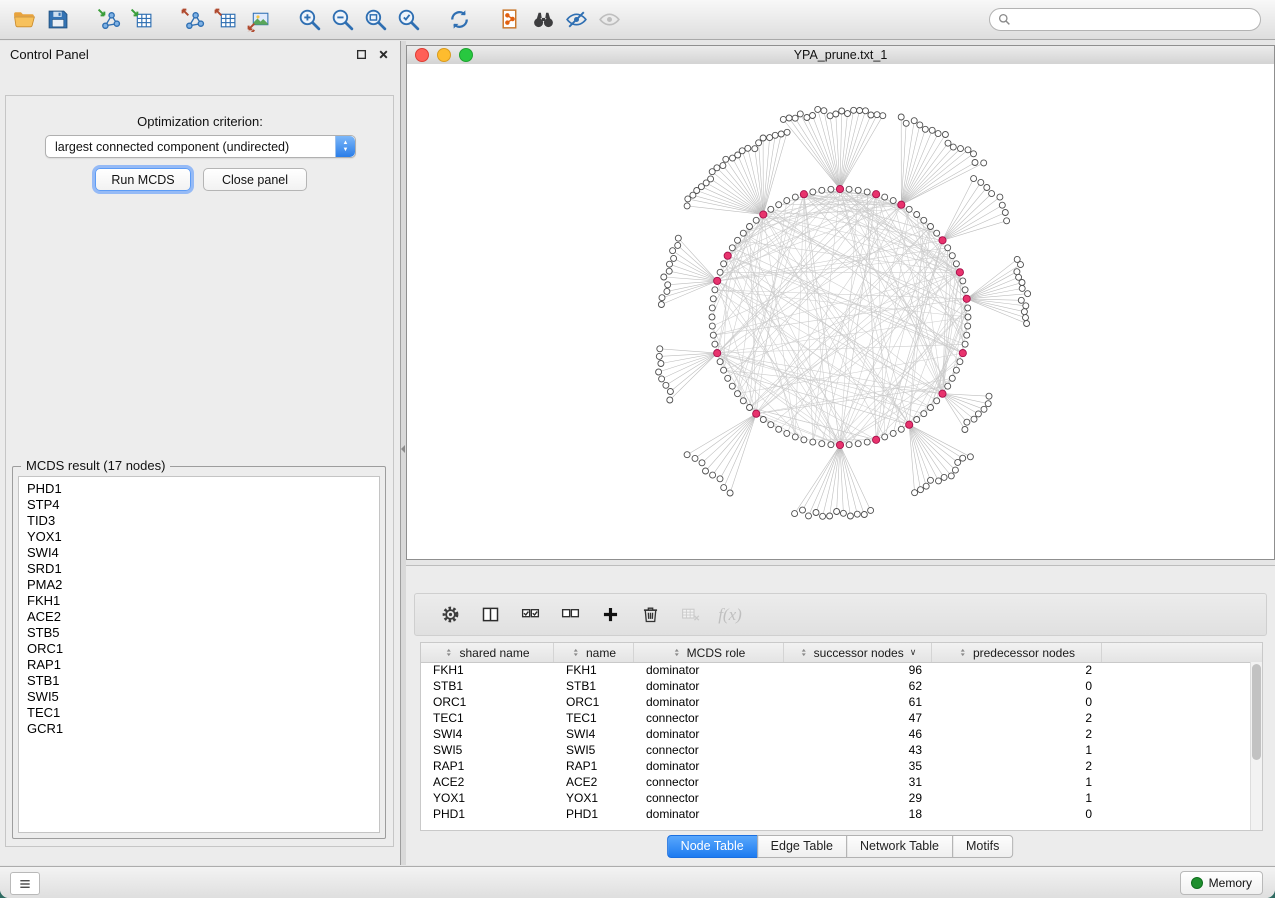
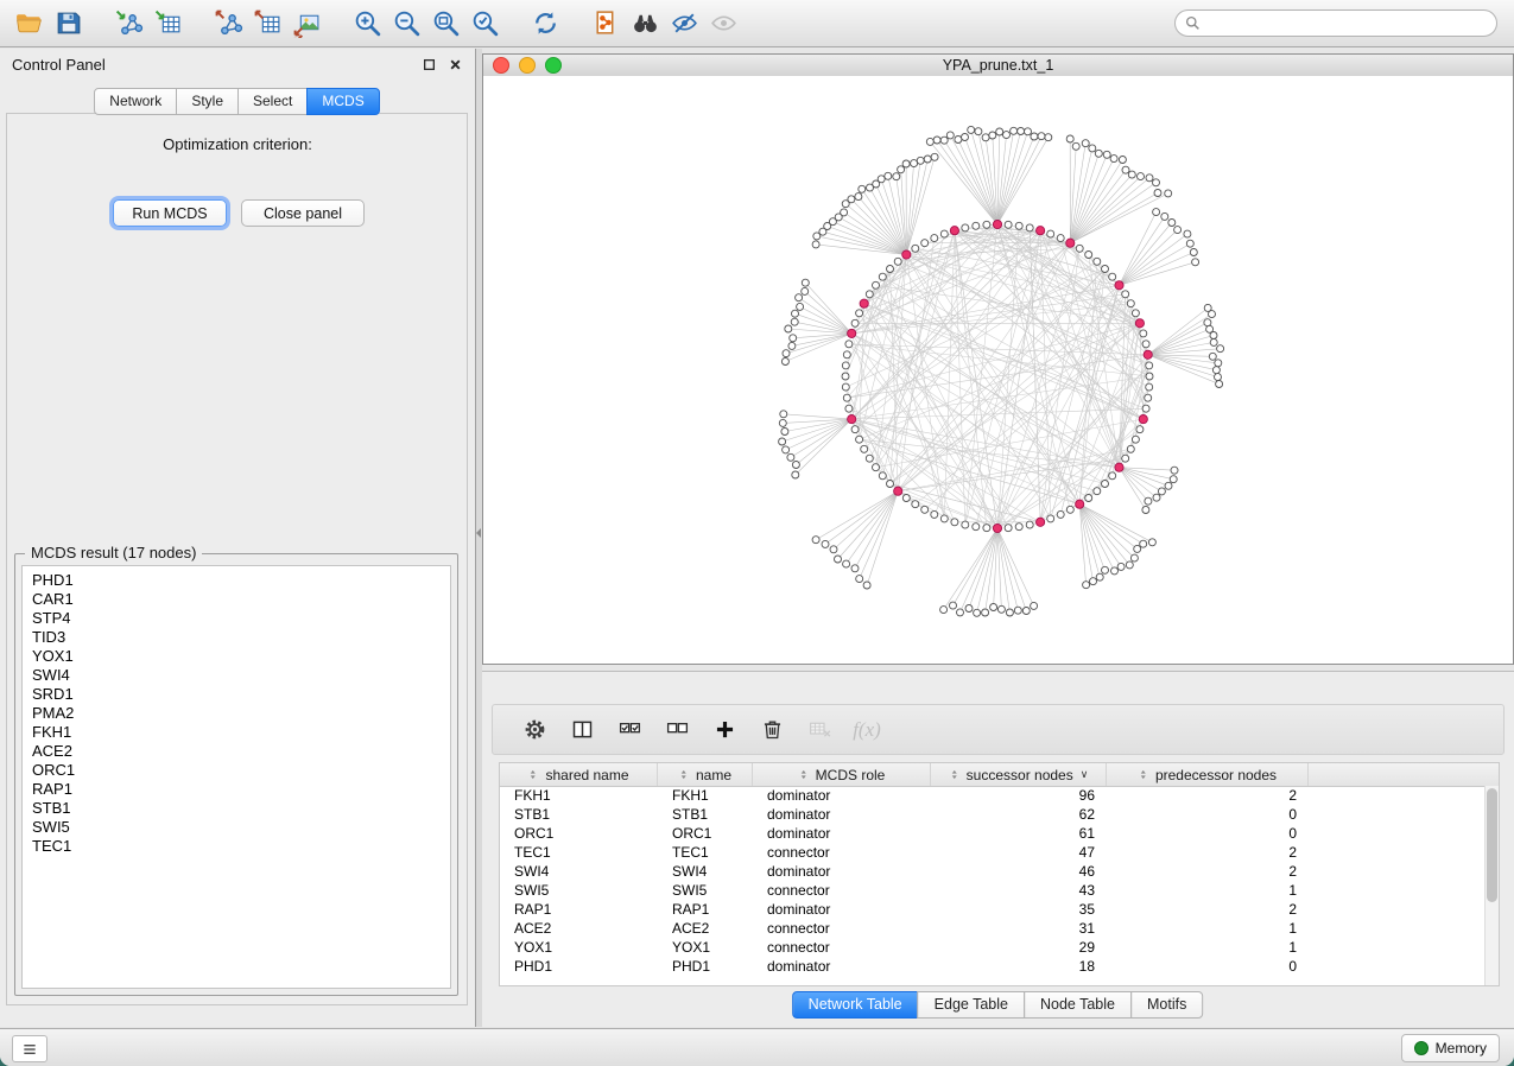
  Control Panel
+ Network
+ Style
+ Select
+ MCDS
  Optimization criterion:
- largest connected component (undirected)
  Run MCDS
  Close panel
  MCDS result (17 nodes)
  PHD1
+ CAR1
  STP4
  TID3
  YOX1
  SWI4
  SRD1
  PMA2
  FKH1
  ACE2
- STB5
  ORC1
  RAP1
  STB1
  SWI5
  TEC1
- GCR1
  YPA_prune.txt_1
  f(x)
  shared name
  name
  MCDS role
  successor nodes
  ∨
  predecessor nodes
  FKH1
  FKH1
  dominator
  96
  2
  STB1
  STB1
  dominator
  62
  0
  ORC1
  ORC1
  dominator
  61
  0
  TEC1
  TEC1
  connector
  47
  2
  SWI4
  SWI4
  dominator
  46
  2
  SWI5
  SWI5
  connector
  43
  1
  RAP1
  RAP1
  dominator
  35
  2
  ACE2
  ACE2
  connector
  31
  1
  YOX1
  YOX1
  connector
  29
  1
  PHD1
  PHD1
  dominator
  18
  0
- Node Table
+ Network Table
  Edge Table
- Network Table
+ Node Table
  Motifs
  Memory
